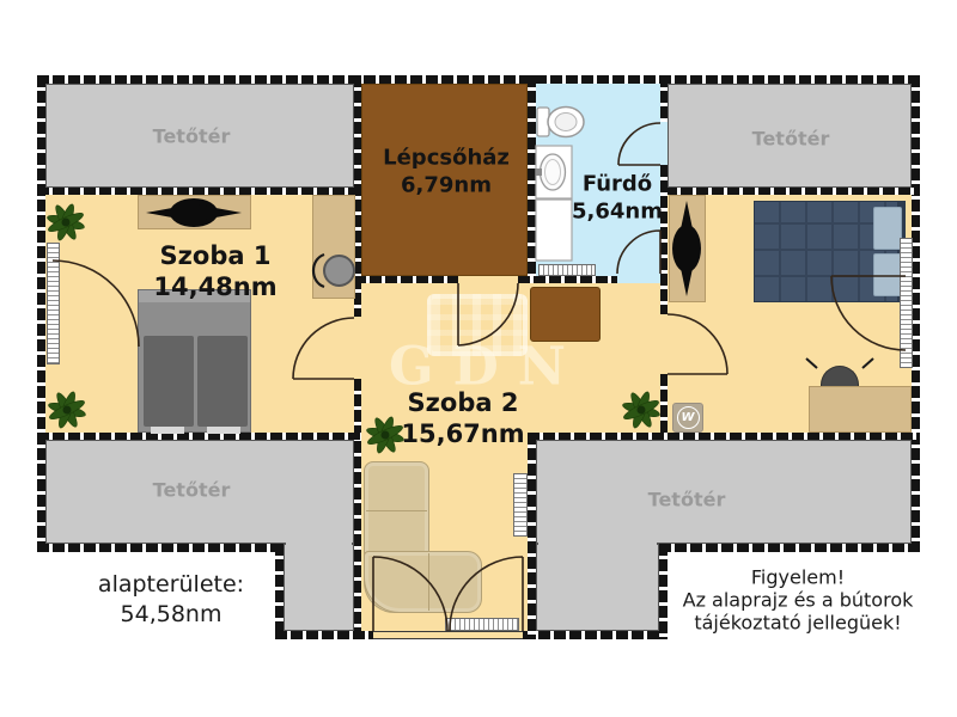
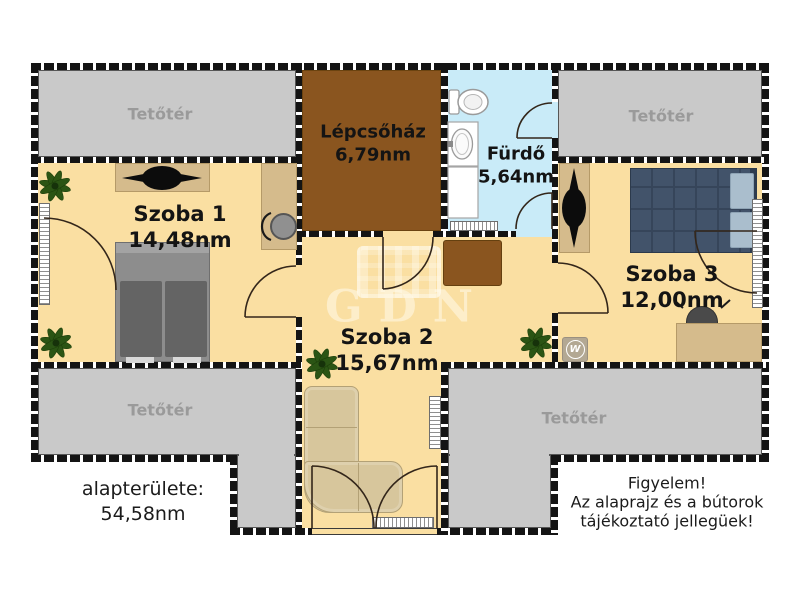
  GDN
  W
  Tetőtér
  Tetőtér
  Tetőtér
  Tetőtér
  Lépcsőház
  6,79nm
  Fürdő
  5,64nm
  Szoba 1
  14,48nm
  Szoba 2
  15,67nm
+ Szoba 3
+ 12,00nm
  alapterülete:
  54,58nm
  Figyelem!
  Az alaprajz és a bútorok
  tájékoztató jellegüek!
